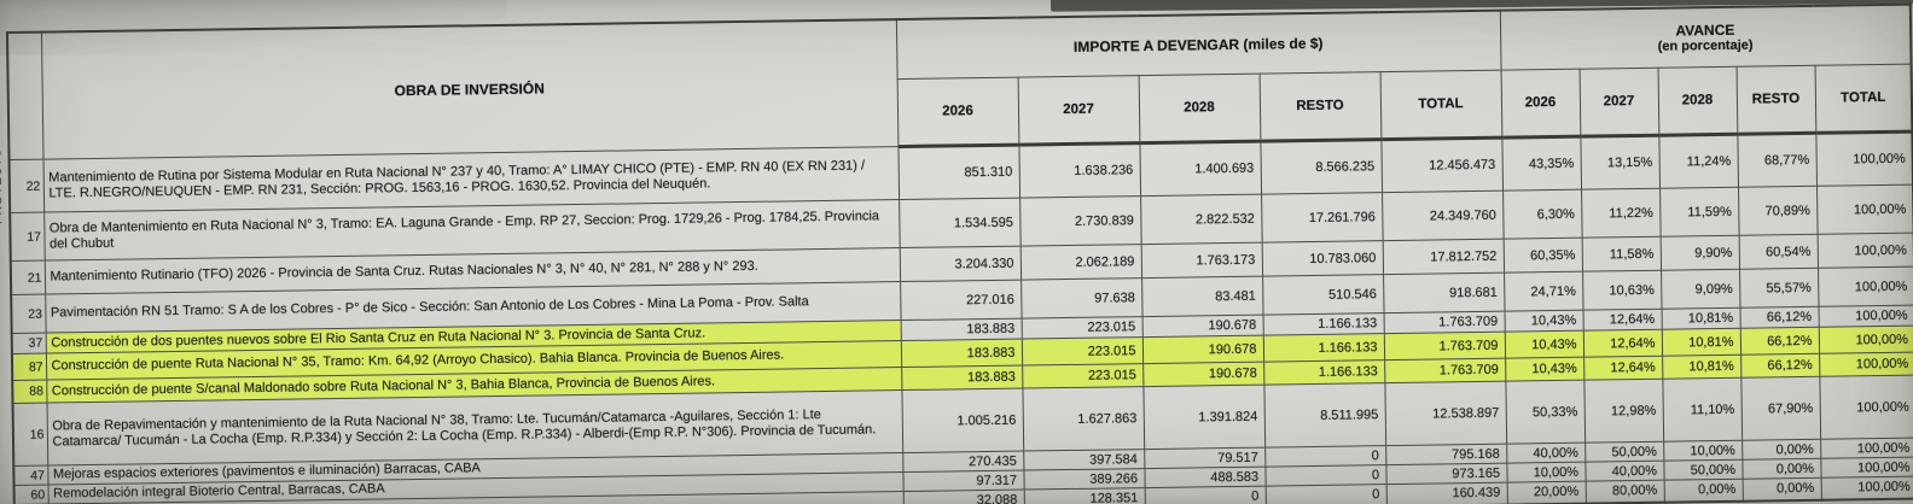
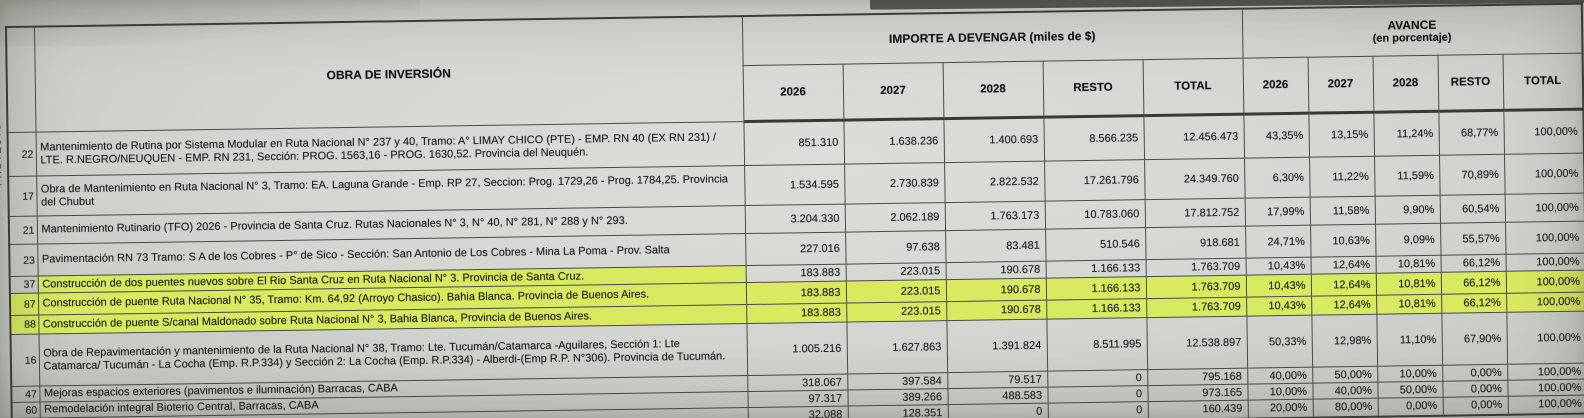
  	OBRA DE INVERSIÓN	IMPORTE A DEVENGAR (miles de $)	AVANCE (en porcentaje)
  2026	2027	2028	RESTO	TOTAL	2026	2027	2028	RESTO	TOTAL
  22	Mantenimiento de Rutina por Sistema Modular en Ruta Nacional N° 237 y 40, Tramo: A° LIMAY CHICO (PTE) - EMP. RN 40 (EX RN 231) / LTE. R.NEGRO/NEUQUEN - EMP. RN 231, Sección: PROG. 1563,16 - PROG. 1630,52. Provincia del Neuquén.	851.310	1.638.236	1.400.693	8.566.235	12.456.473	43,35%	13,15%	11,24%	68,77%	100,00%
  17	Obra de Mantenimiento en Ruta Nacional N° 3, Tramo: EA. Laguna Grande - Emp. RP 27, Seccion: Prog. 1729,26 - Prog. 1784,25. Provincia del Chubut	1.534.595	2.730.839	2.822.532	17.261.796	24.349.760	6,30%	11,22%	11,59%	70,89%	100,00%
- 21	Mantenimiento Rutinario (TFO) 2026 - Provincia de Santa Cruz. Rutas Nacionales N° 3, N° 40, N° 281, N° 288 y N° 293.	3.204.330	2.062.189	1.763.173	10.783.060	17.812.752	60,35%	11,58%	9,90%	60,54%	100,00%
+ 21	Mantenimiento Rutinario (TFO) 2026 - Provincia de Santa Cruz. Rutas Nacionales N° 3, N° 40, N° 281, N° 288 y N° 293.	3.204.330	2.062.189	1.763.173	10.783.060	17.812.752	17,99%	11,58%	9,90%	60,54%	100,00%
- 23	Pavimentación RN 51 Tramo: S A de los Cobres - P° de Sico - Sección: San Antonio de Los Cobres - Mina La Poma - Prov. Salta	227.016	97.638	83.481	510.546	918.681	24,71%	10,63%	9,09%	55,57%	100,00%
+ 23	Pavimentación RN 73 Tramo: S A de los Cobres - P° de Sico - Sección: San Antonio de Los Cobres - Mina La Poma - Prov. Salta	227.016	97.638	83.481	510.546	918.681	24,71%	10,63%	9,09%	55,57%	100,00%
  37	Construcción de dos puentes nuevos sobre El Rio Santa Cruz en Ruta Nacional N° 3. Provincia de Santa Cruz.	183.883	223.015	190.678	1.166.133	1.763.709	10,43%	12,64%	10,81%	66,12%	100,00%
  87	Construcción de puente Ruta Nacional N° 35, Tramo: Km. 64,92 (Arroyo Chasico). Bahia Blanca. Provincia de Buenos Aires.	183.883	223.015	190.678	1.166.133	1.763.709	10,43%	12,64%	10,81%	66,12%	100,00%
  88	Construcción de puente S/canal Maldonado sobre Ruta Nacional N° 3, Bahia Blanca, Provincia de Buenos Aires.	183.883	223.015	190.678	1.166.133	1.763.709	10,43%	12,64%	10,81%	66,12%	100,00%
  16	Obra de Repavimentación y mantenimiento de la Ruta Nacional N° 38, Tramo: Lte. Tucumán/Catamarca -Aguilares, Sección 1: Lte Catamarca/ Tucumán - La Cocha (Emp. R.P.334) y Sección 2: La Cocha (Emp. R.P.334) - Alberdi-(Emp R.P. N°306). Provincia de Tucumán.	1.005.216	1.627.863	1.391.824	8.511.995	12.538.897	50,33%	12,98%	11,10%	67,90%	100,00%
- 47	Mejoras espacios exteriores (pavimentos e iluminación) Barracas, CABA	270.435	397.584	79.517	0	795.168	40,00%	50,00%	10,00%	0,00%	100,00%
+ 47	Mejoras espacios exteriores (pavimentos e iluminación) Barracas, CABA	318.067	397.584	79.517	0	795.168	40,00%	50,00%	10,00%	0,00%	100,00%
  60	Remodelación integral Bioterio Central, Barracas, CABA	97.317	389.266	488.583	0	973.165	10,00%	40,00%	50,00%	0,00%	100,00%
  		32.088	128.351	0	0	160.439	20,00%	80,00%	0,00%	0,00%	100,00%
